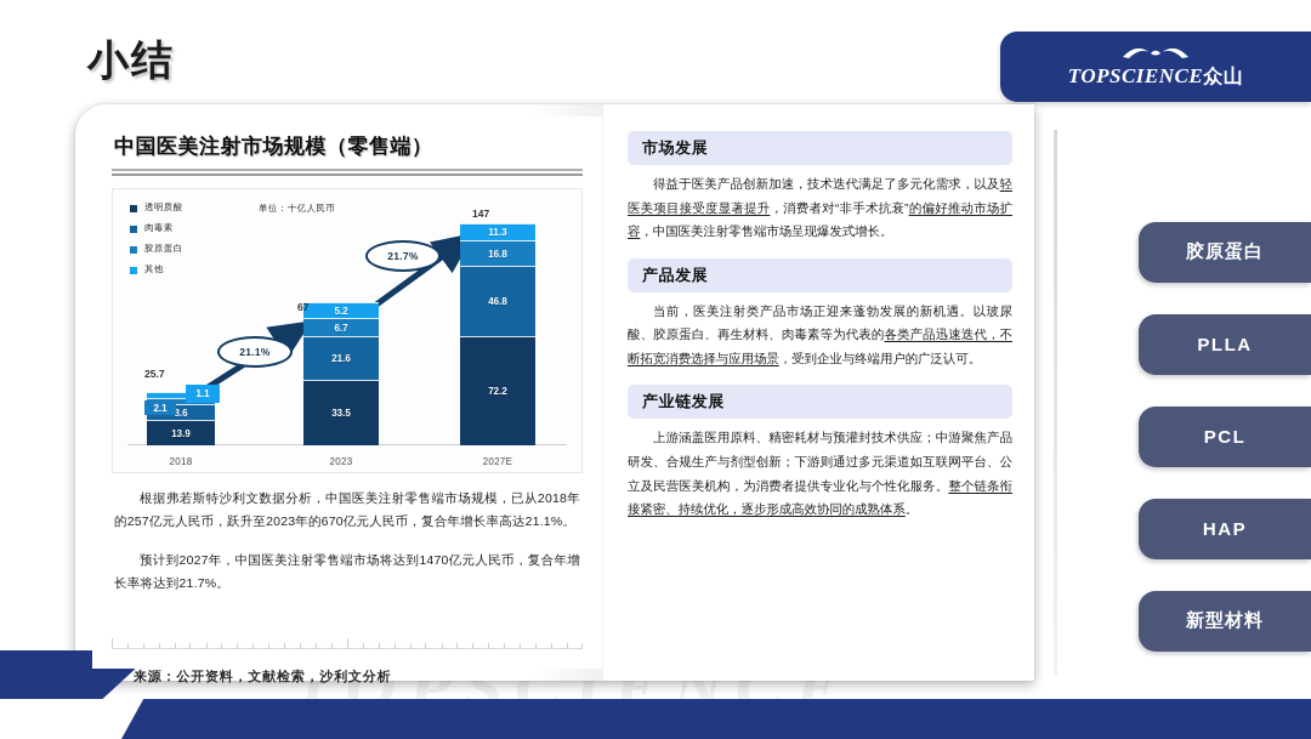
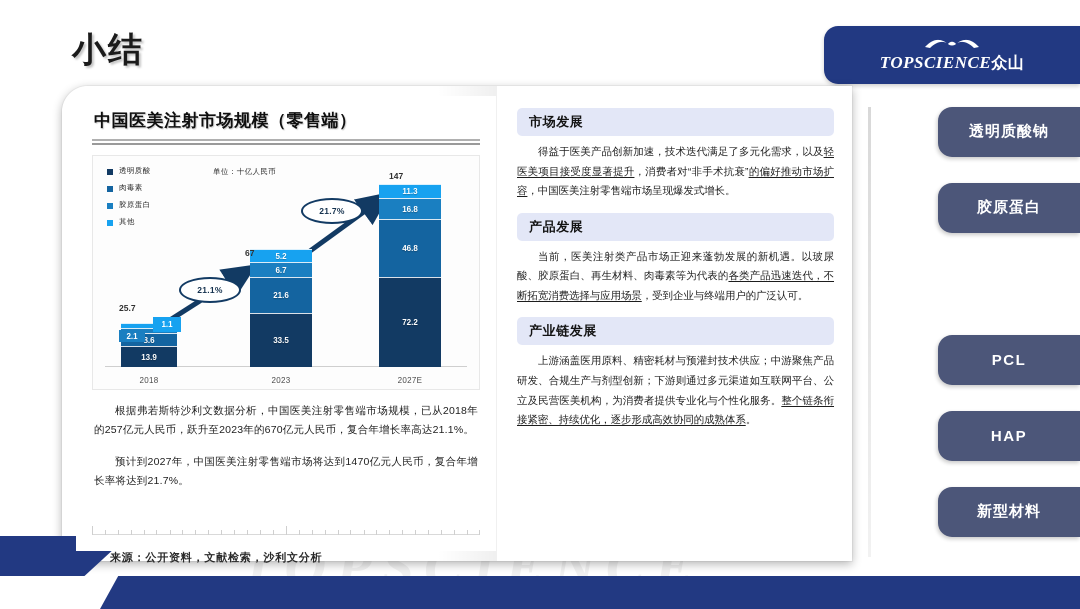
  TOPSCIENCE
  小结
  TOPSCIENCE众山
  中国医美注射市场规模（零售端）
  透明质酸
  肉毒素
  胶原蛋白
  其他
  单位：十亿人民币
  8.6
  13.9
  2018
  2.1
  1.1
  25.7
  5.2
  6.7
  21.6
  33.5
  2023
  67
  11.3
  16.8
  46.8
  72.2
  2027E
  147
  21.1%
  21.7%
  根据弗若斯特沙利文数据分析，中国医美注射零售端市场规模，已从2018年的257亿元人民币，跃升至2023年的670亿元人民币，复合年增长率高达21.1%。
  预计到2027年，中国医美注射零售端市场将达到1470亿元人民币，复合年增长率将达到21.7%。
  市场发展
  得益于医美产品创新加速，技术迭代满足了多元化需求，以及轻医美项目接受度显著提升，消费者对“非手术抗衰”的偏好推动市场扩容，中国医美注射零售端市场呈现爆发式增长。
  产品发展
  当前，医美注射类产品市场正迎来蓬勃发展的新机遇。以玻尿酸、胶原蛋白、再生材料、肉毒素等为代表的各类产品迅速迭代，不断拓宽消费选择与应用场景，受到企业与终端用户的广泛认可。
  产业链发展
  上游涵盖医用原料、精密耗材与预灌封技术供应；中游聚焦产品研发、合规生产与剂型创新；下游则通过多元渠道如互联网平台、公立及民营医美机构，为消费者提供专业化与个性化服务。整个链条衔接紧密、持续优化，逐步形成高效协同的成熟体系。
+ 透明质酸钠
  胶原蛋白
- PLLA
  PCL
  HAP
  新型材料
  来源：公开资料，文献检索，沙利文分析
